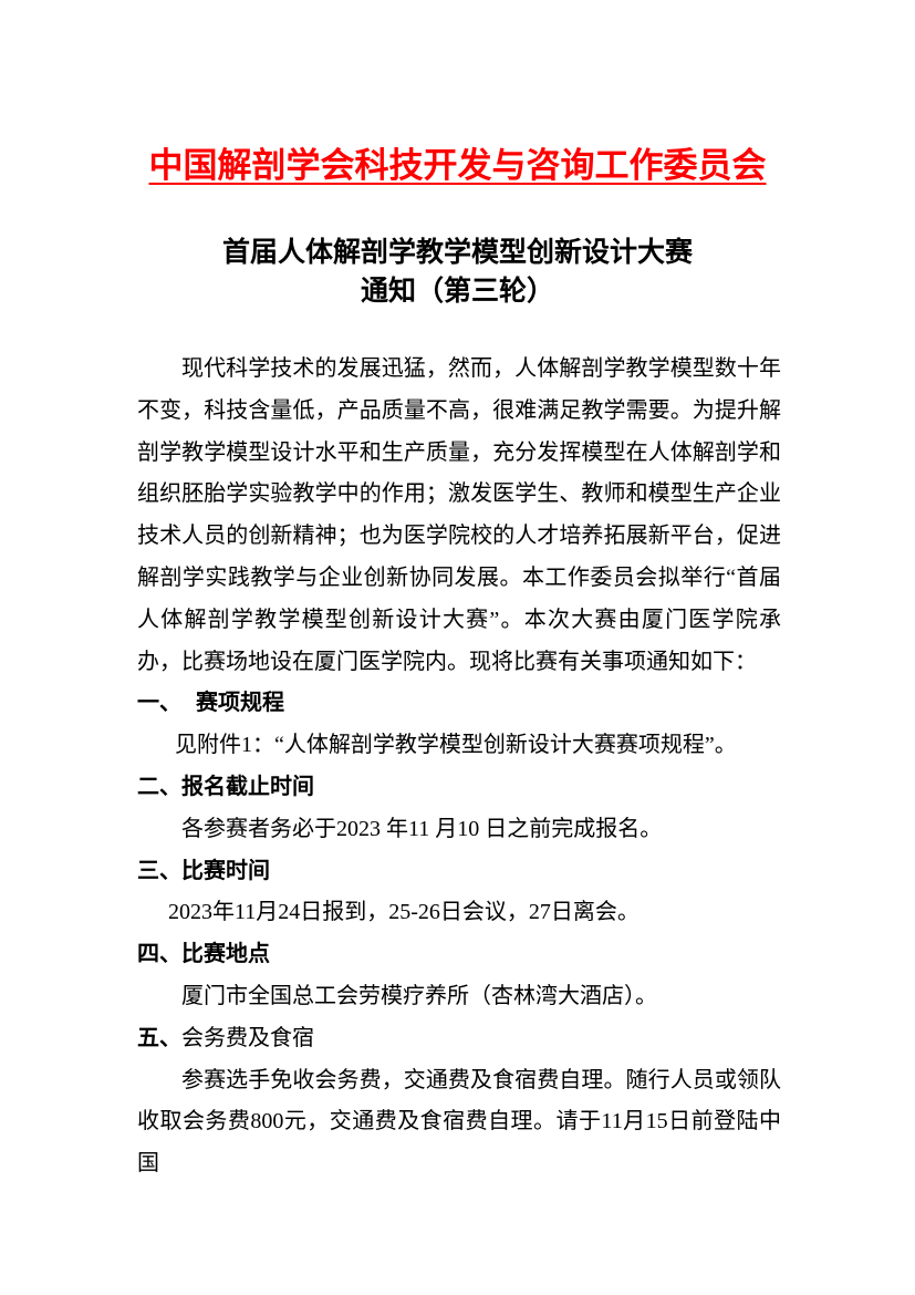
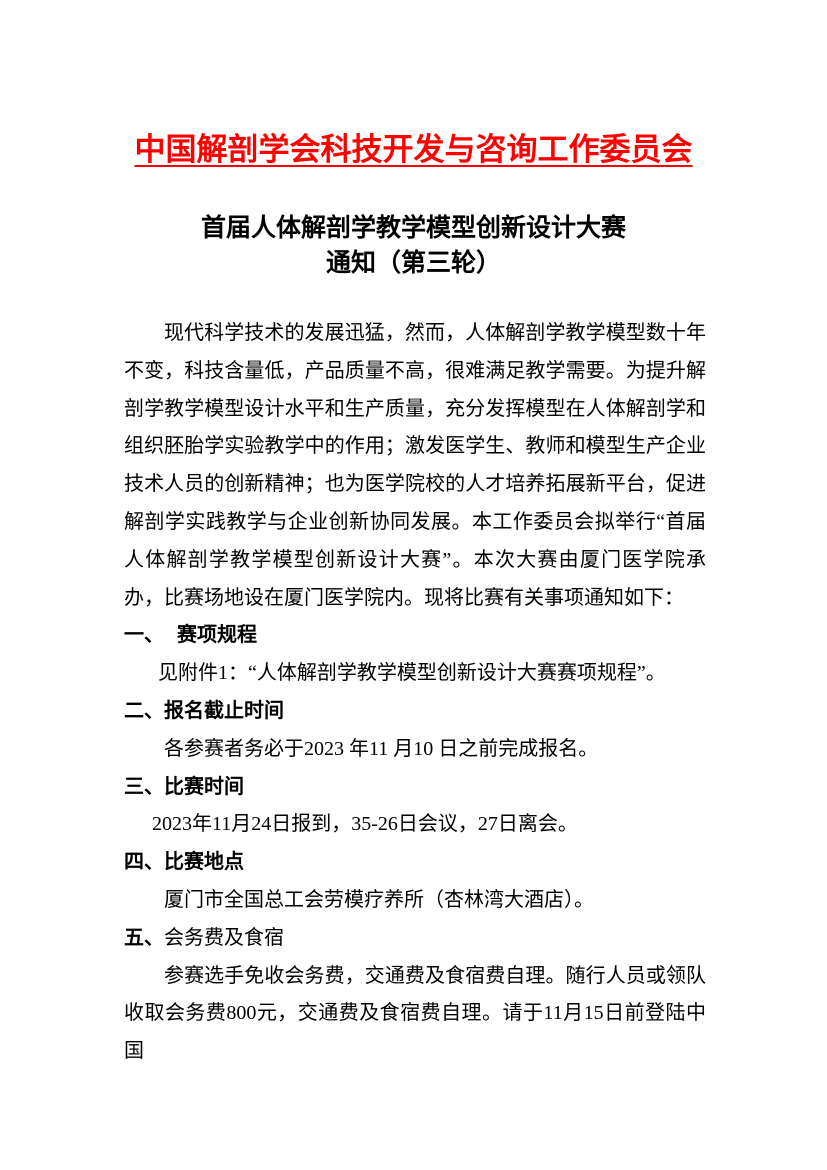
  中国解剖学会科技开发与咨询工作委员会
  首届人体解剖学教学模型创新设计大赛
  通知（第三轮）
  现代科学技术的发展迅猛，然而，人体解剖学教学模型数十年不变，科技含量低，产品质量不高，很难满足教学需要。为提升解剖学教学模型设计水平和生产质量，充分发挥模型在人体解剖学和组织胚胎学实验教学中的作用；激发医学生、教师和模型生产企业技术人员的创新精神；也为医学院校的人才培养拓展新平台，促进解剖学实践教学与企业创新协同发展。本工作委员会拟举行“首届人体解剖学教学模型创新设计大赛”。本次大赛由厦门医学院承办，比赛场地设在厦门医学院内。现将比赛有关事项通知如下：
  一、 赛项规程
  见附件1：“人体解剖学教学模型创新设计大赛赛项规程”。
  二、报名截止时间
  各参赛者务必于2023 年11 月10 日之前完成报名。
  三、比赛时间
- 2023年11月24日报到，25-26日会议，27日离会。
+ 2023年11月24日报到，35-26日会议，27日离会。
  四、比赛地点
  厦门市全国总工会劳模疗养所（杏林湾大酒店）。
  五、会务费及食宿
  参赛选手免收会务费，交通费及食宿费自理。随行人员或领队收取会务费800元，交通费及食宿费自理。请于11月15日前登陆中国
